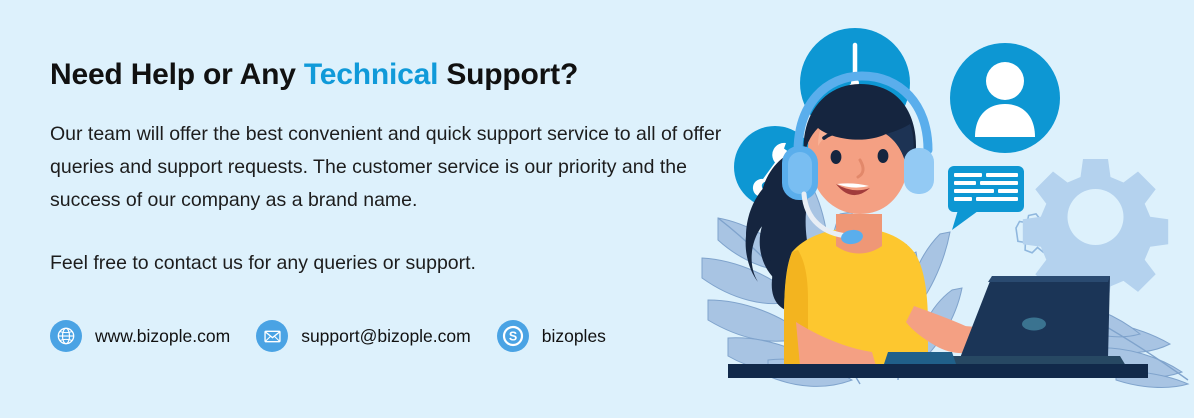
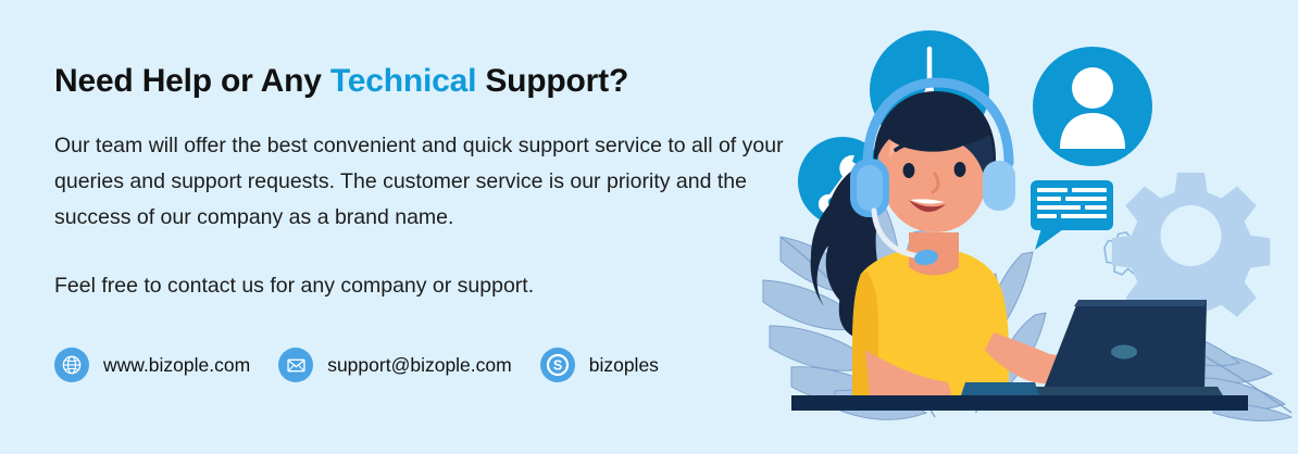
  Need Help or Any Technical Support?
- Our team will offer the best convenient and quick support service to all of offer queries and support requests. The customer service is our priority and the success of our company as a brand name.
+ Our team will offer the best convenient and quick support service to all of your queries and support requests. The customer service is our priority and the success of our company as a brand name.
- Feel free to contact us for any queries or support.
+ Feel free to contact us for any company or support.
  www.bizople.com
  support@bizople.com
  S
  bizoples
